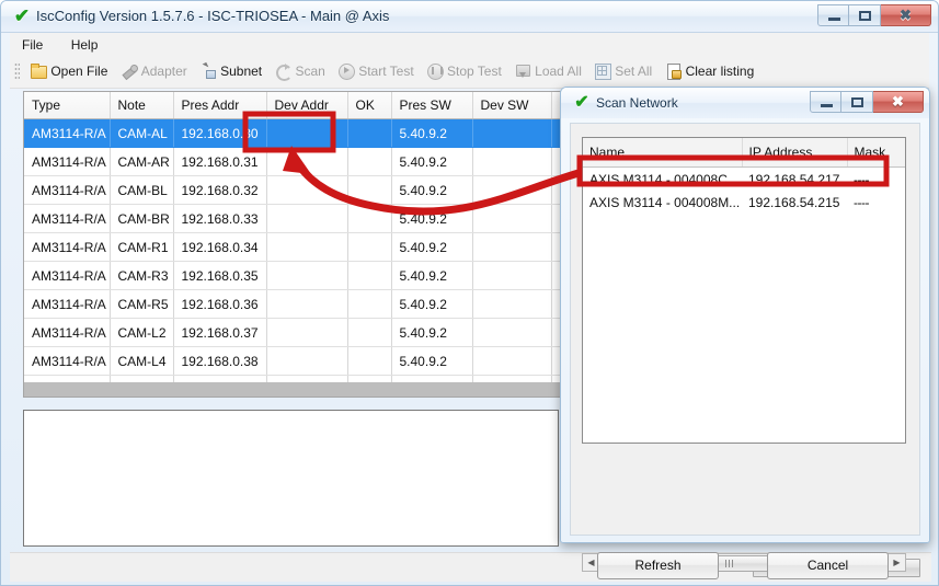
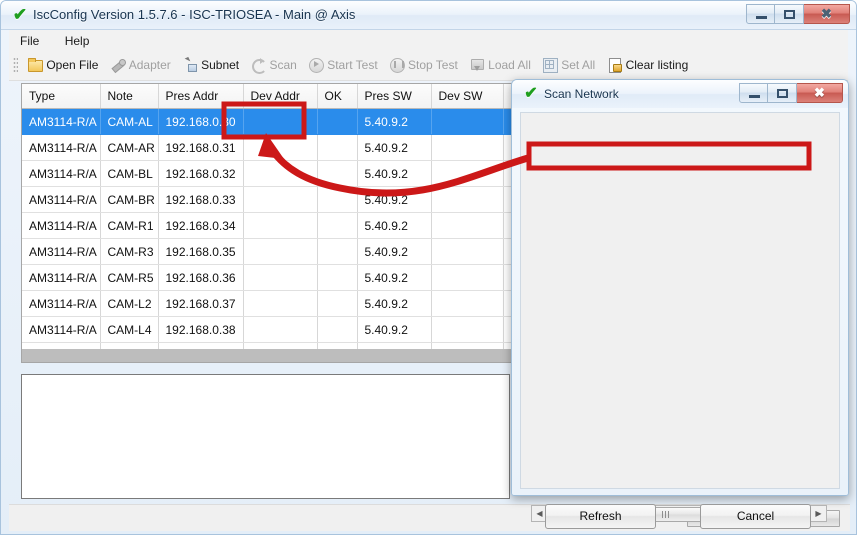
  ✔
  IscConfig Version 1.5.7.6 - ISC-TRIOSEA - Main @ Axis
  ✖
  File Help
  Open File Adapter Subnet Scan Start Test Stop Test Load All Set All Clear listing
  Type	Note	Pres Addr	Dev Addr	OK	Pres SW	Dev SW
  AM3114-R/A	CAM-AL	192.168.0.0			5.40.9.2
  AM3114-R/A	CAM-AR	192.168.0.31			5.40.9.2
  AM3114-R/A	CAM-BL	192.168.0.32			5.40.9.2
  AM3114-R/A	CAM-BR	192.168.0.33			5.40.9.2
  AM3114-R/A	CAM-R1	192.168.0.34			5.40.9.2
  AM3114-R/A	CAM-R3	192.168.0.35			5.40.9.2
  AM3114-R/A	CAM-R5	192.168.0.36			5.40.9.2
  AM3114-R/A	CAM-L2	192.168.0.37			5.40.9.2
  AM3114-R/A	CAM-L4	192.168.0.38			5.40.9.2
  ✔
  Scan Network
  ✖
- Name	IP Address	Mask
- AXIS M3114 - 004008C...	192.168.54.217	----
- AXIS M3114 - 004008M...	192.168.54.215	----
  ◀
  ▶
  Refresh
  Cancel
